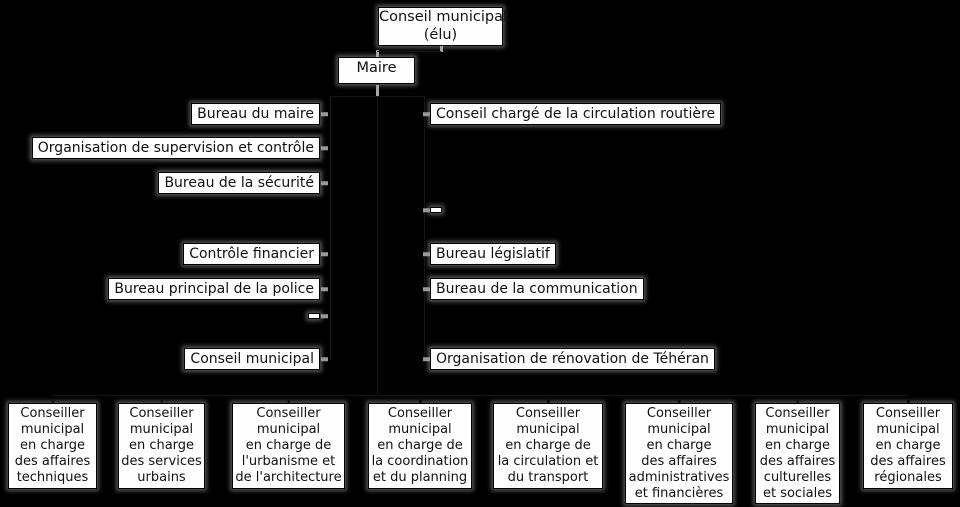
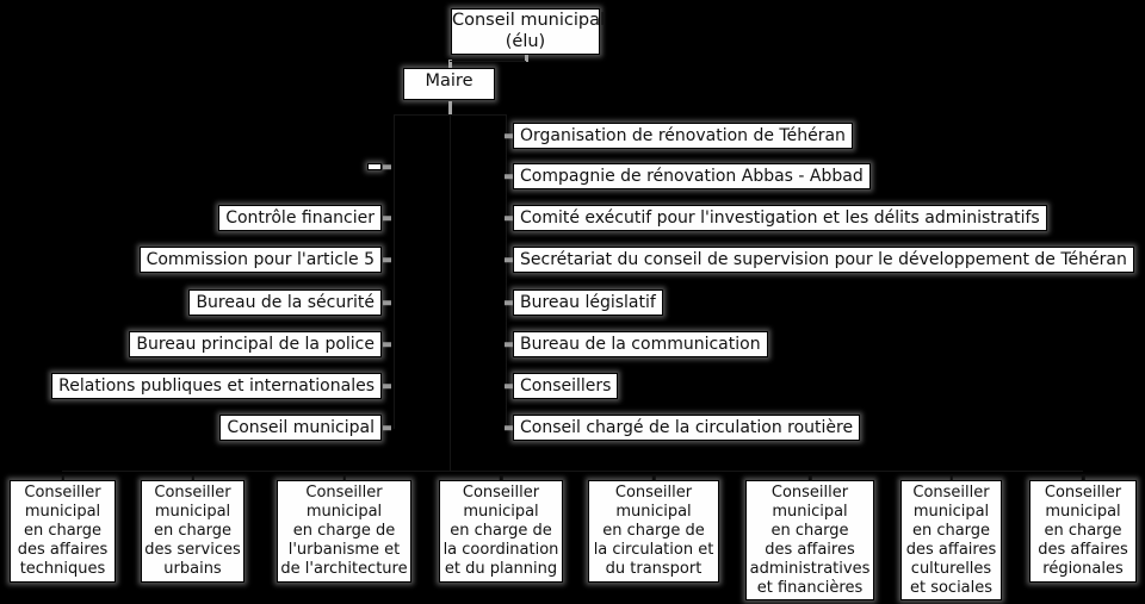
  Conseil municipal
  (élu)
  Maire
- Bureau du maire
- Organisation de supervision et contrôle
- Bureau de la sécurité
+ Contrôle financier
+ Commission pour l'article 5
- Contrôle financier
+ Bureau de la sécurité
  Bureau principal de la police
+ Relations publiques et internationales
  Conseil municipal
- Conseil chargé de la circulation routière
+ Organisation de rénovation de Téhéran
+ Compagnie de rénovation Abbas - Abbad
+ Comité exécutif pour l'investigation et les délits administratifs
+ Secrétariat du conseil de supervision pour le développement de Téhéran
  Bureau législatif
  Bureau de la communication
+ Conseillers
- Organisation de rénovation de Téhéran
+ Conseil chargé de la circulation routière
  Conseiller
  municipal
  en charge
  des affaires
  techniques
  Conseiller
  municipal
  en charge
  des services
  urbains
  Conseiller
  municipal
  en charge de
  l'urbanisme et
  de l'architecture
  Conseiller
  municipal
  en charge de
  la coordination
  et du planning
  Conseiller
  municipal
  en charge de
  la circulation et
  du transport
  Conseiller
  municipal
  en charge
  des affaires
  administratives
  et financières
  Conseiller
  municipal
  en charge
  des affaires
  culturelles
  et sociales
  Conseiller
  municipal
  en charge
  des affaires
  régionales
